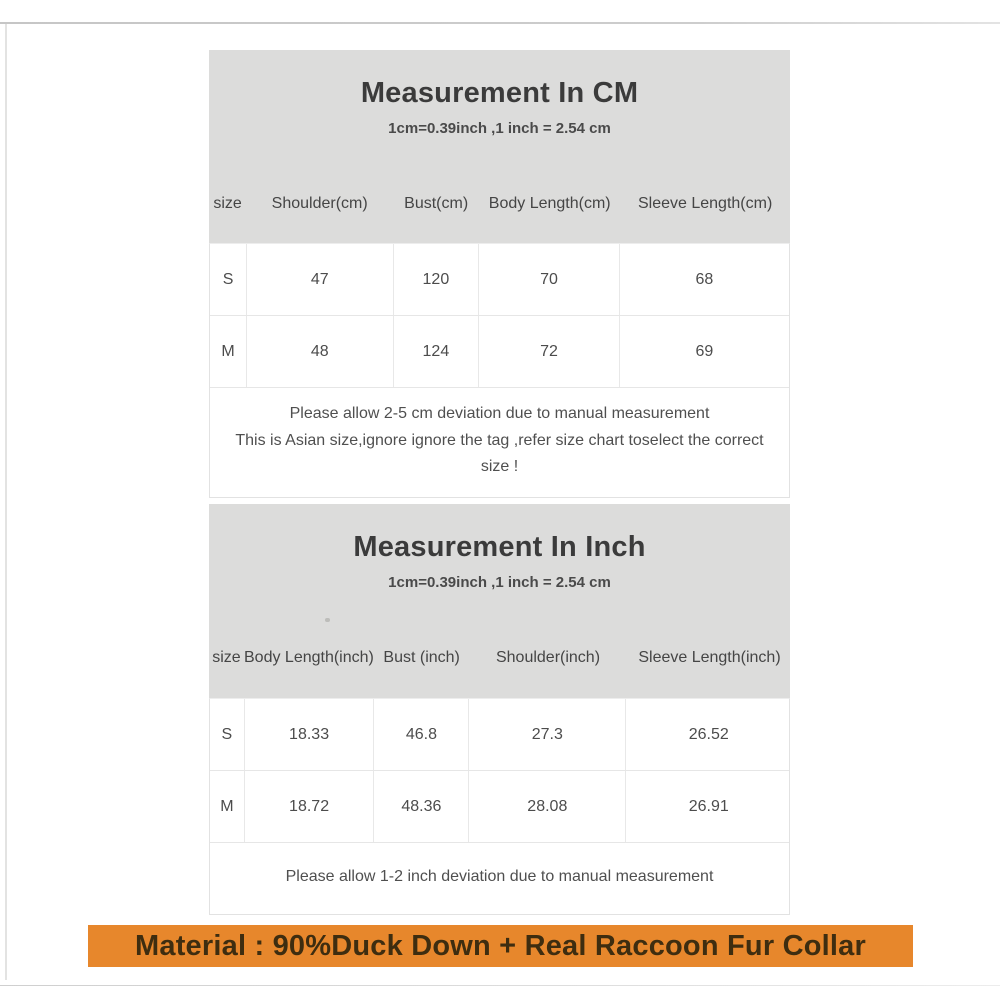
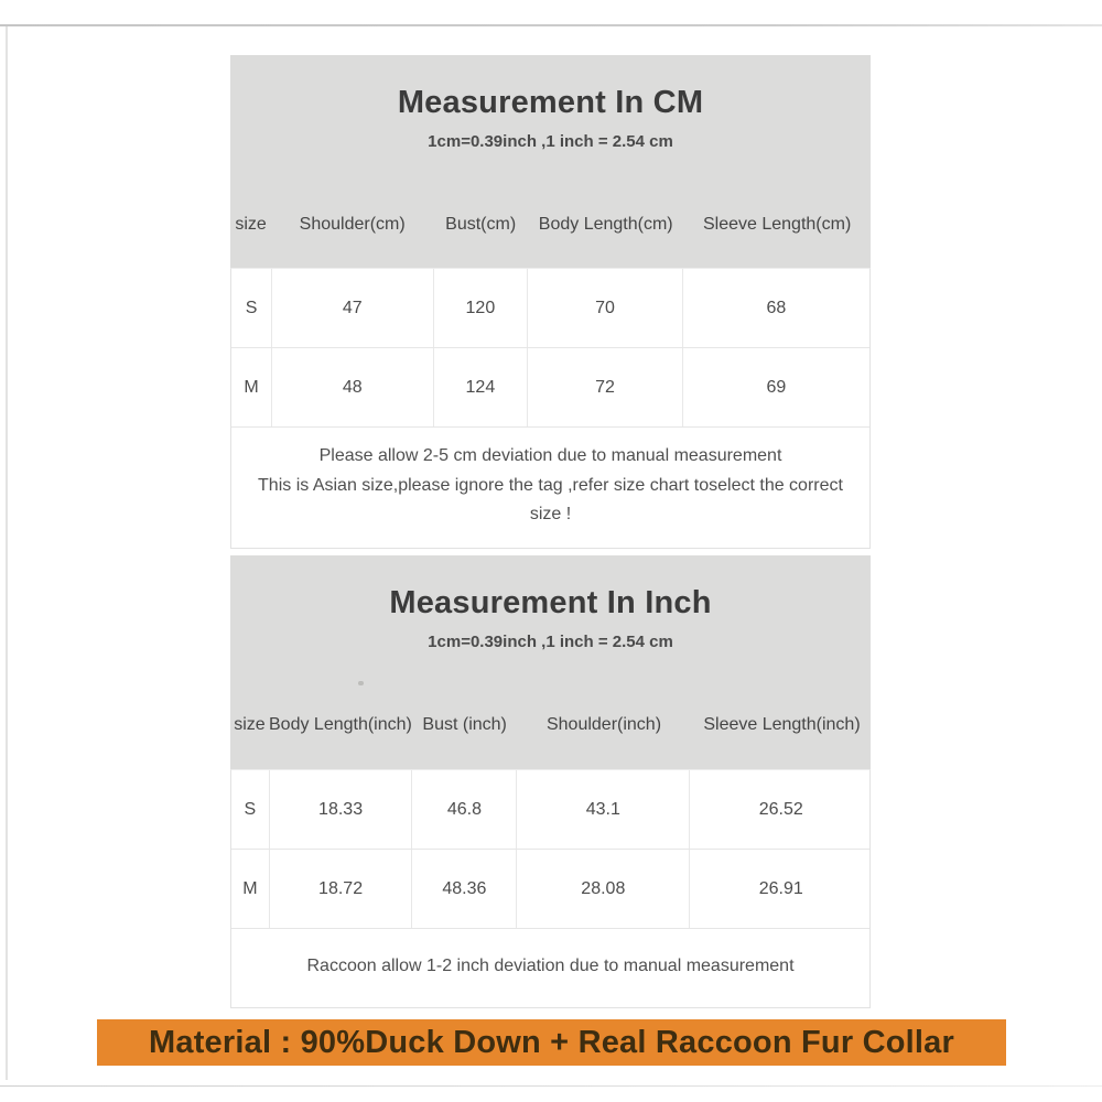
  Measurement In CM
  1cm=0.39inch ,1 inch = 2.54 cm
  size
  Shoulder(cm)
  Bust(cm)
  Body Length(cm)
  Sleeve Length(cm)
  S
  47
  120
  70
  68
  M
  48
  124
  72
  69
  Please allow 2-5 cm deviation due to manual measurement
- This is Asian size,ignore ignore the tag ,refer size chart toselect the correct size !
+ This is Asian size,please ignore the tag ,refer size chart toselect the correct size !
  Measurement In Inch
  1cm=0.39inch ,1 inch = 2.54 cm
  size
  Body Length(inch)
  Bust (inch)
  Shoulder(inch)
  Sleeve Length(inch)
  S
  18.33
  46.8
- 27.3
+ 43.1
  26.52
  M
  18.72
  48.36
  28.08
  26.91
- Please allow 1-2 inch deviation due to manual measurement
+ Raccoon allow 1-2 inch deviation due to manual measurement
  Material : 90%Duck Down + Real Raccoon Fur Collar
